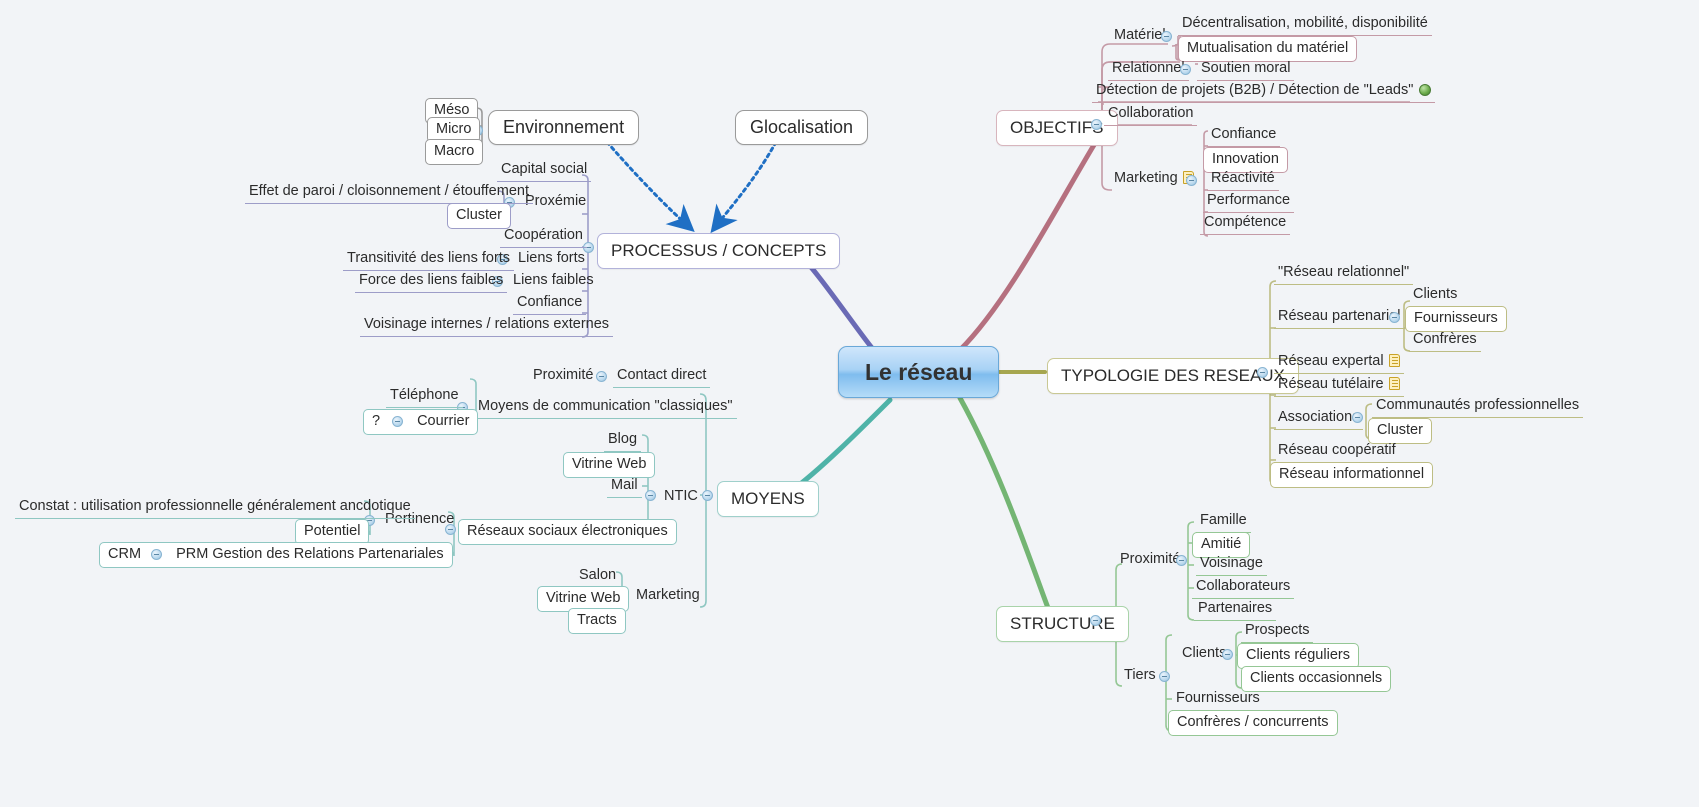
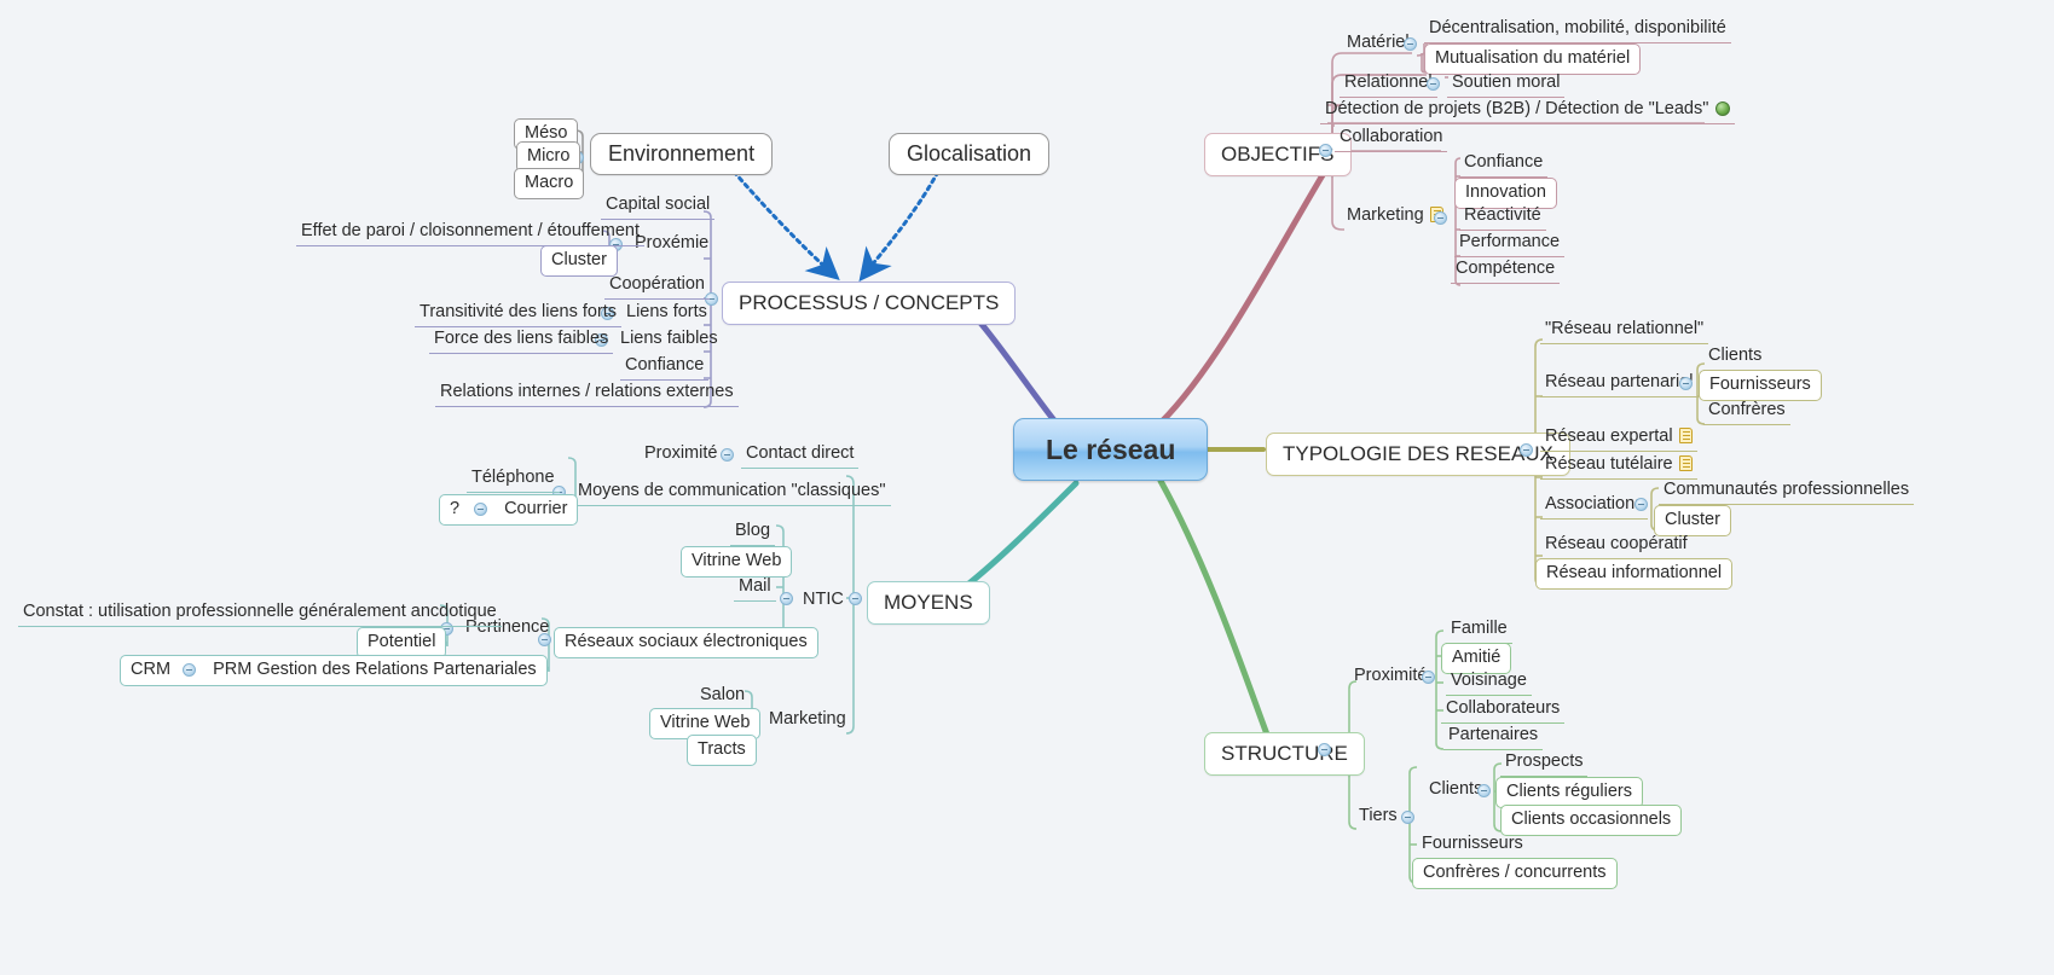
  Le réseau
  Environnement
  Méso
  Micro
  Macro
  Glocalisation
  OBJECTIF
  TYPOLOGIE DES RESEAUX
  STRUCTUE
  MOYENS
  PROCESSUS / CONCEPTS
  Matérie
  Décentralisation, mobilité, disponibilité
  Mutualisation du matériel
  Relationne
  Soutien moral
  Détection de projets (B2B) / Détection de "Leads"
  Collaboration
  Marketing
  Confiance
  Innovation
  Réactivité
  Performance
  Compétence
  "Réseau relationnel"
  Réseau partenari
  Clients
  Fournisseurs
  Confrères
  Réseau expertal
  Réseau tutélaire
  Association
  Communautés professionnelles
  Cluster
  Réseau coopératif
  Réseau informationnel
  Proximit
  Famille
  Amitié
  Voisinage
  Collaborateurs
  Partenaires
  Tiers
  Client
  Prospects
  Clients réguliers
  Clients occasionnels
  Fournisseurs
  Confrères / concurrents
  Moyens de communication "classiques"
  Proximité
  Contact direct
  ? Courrier
  Téléphone
  NTIC
  Blog
  Vitrine Web
  Mail
  Réseaux sociaux électroniques
  Pertinence
  Constat : utilisation professionnelle généralement ancdotique
  Potentiel
  CRM PRM Gestion des Relations Partenariales
  Marketing
  Salon
  Vitrine Web
  Tracts
  Capital social
  Proxémie
  Effet de paroi / cloisonnement / étouffement
  Cluster
  Coopération
  Liens forts
  Transitivité des liens forts
  Liens faibles
  Force des liens faibles
  Confiance
- Voisinage internes / relations externes
+ Relations internes / relations externes
